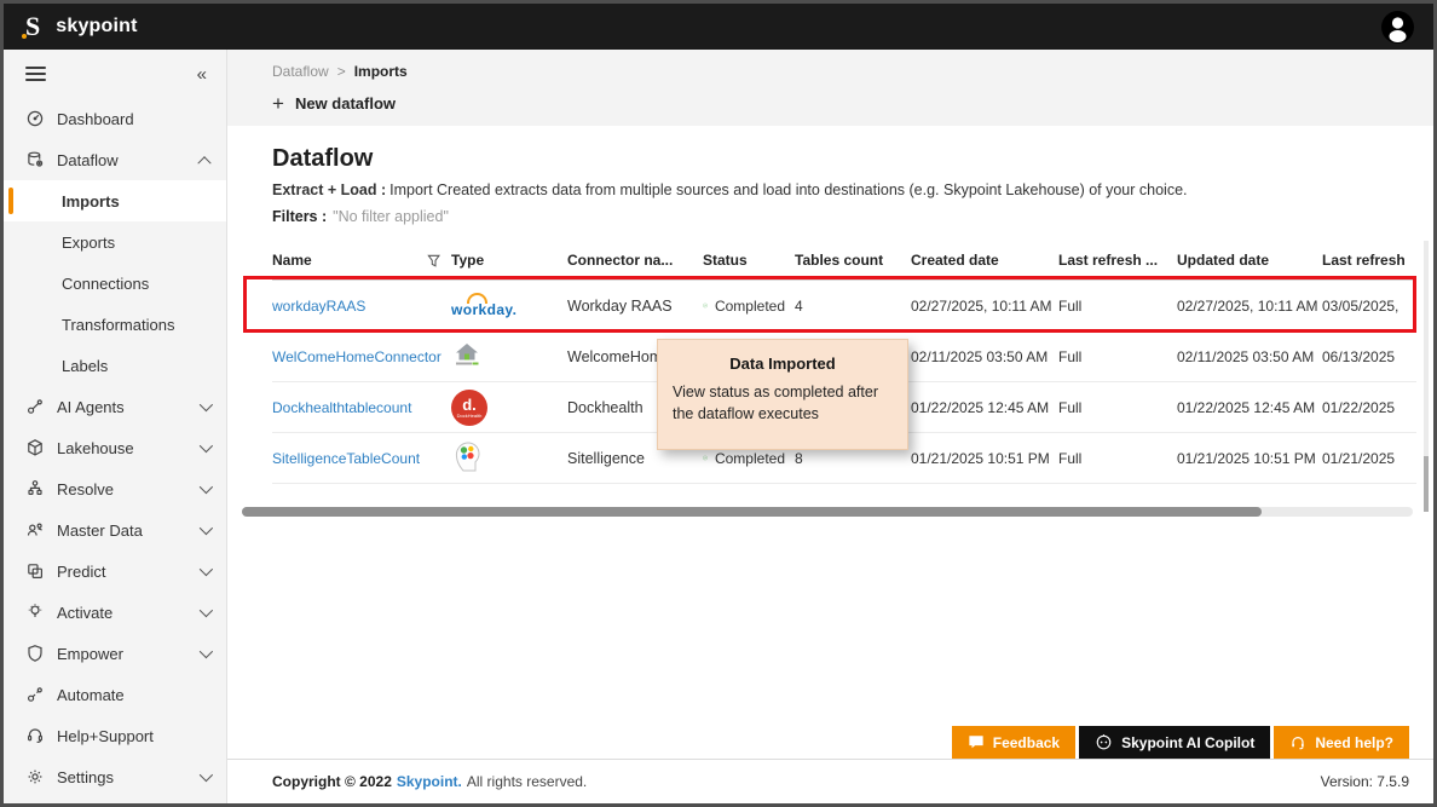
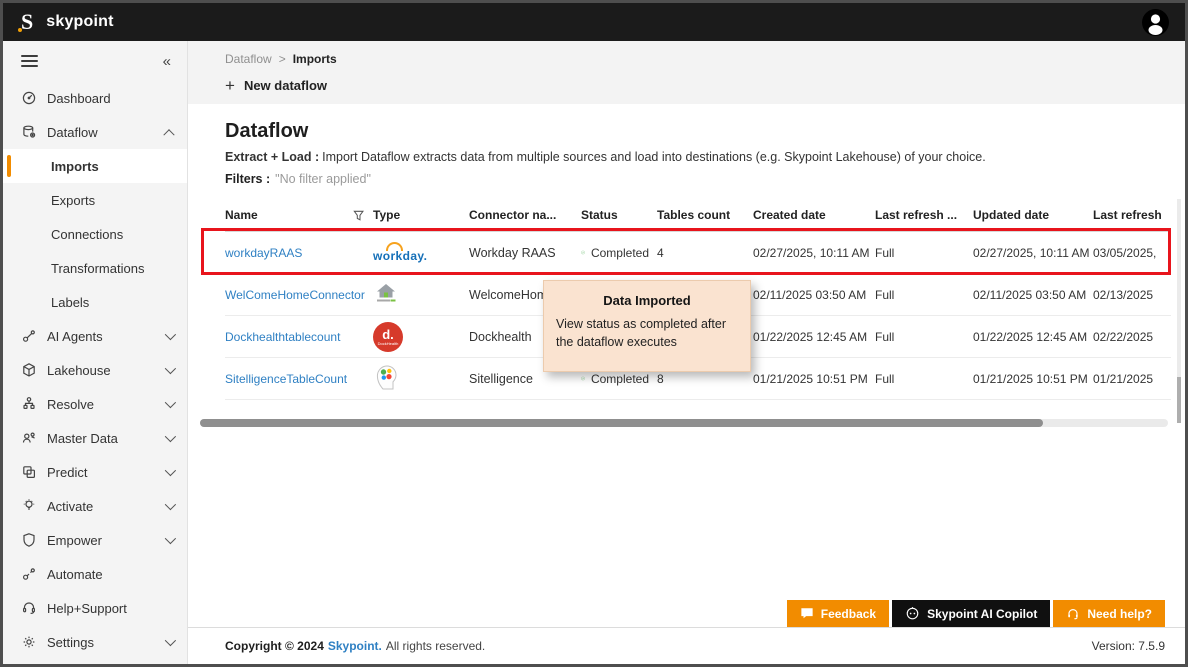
  S
  skypoint
  «
  Dashboard
  Dataflow
  Imports
  Exports
  Connections
  Transformations
  Labels
  AI Agents
  Lakehouse
  Resolve
  Master Data
  Predict
  Activate
  Empower
  Automate
  Help+Support
  Settings
  Dataflow
  >
  Imports
  +
  New dataflow
  Dataflow
- Extract + Load : Import Created extracts data from multiple sources and load into destinations (e.g. Skypoint Lakehouse) of your choice.
+ Extract + Load : Import Dataflow extracts data from multiple sources and load into destinations (e.g. Skypoint Lakehouse) of your choice.
  Filters : "No filter applied"
  Name	Type	Connector na...	Status	Tables count	Created date	Last refresh ...	Updated date	Last refresh
  workdayRAAS	workday.	Workday RAAS	Completed	4	02/27/2025, 10:11 AM	Full	02/27/2025, 10:11 AM	03/05/2025,
- WelComeHomeConnector		WelcomeHo			02/11/2025 03:50 AM	Full	02/11/2025 03:50 AM	06/13/2025
+ WelComeHomeConnector		WelcomeHo			02/11/2025 03:50 AM	Full	02/11/2025 03:50 AM	02/13/2025
- Dockhealthtablecount	d.	Dockhealth			01/22/2025 12:45 AM	Full	01/22/2025 12:45 AM	01/22/2025
+ Dockhealthtablecount	d.	Dockhealth			01/22/2025 12:45 AM	Full	01/22/2025 12:45 AM	02/22/2025
  SitelligenceTableCount		Sitelligence	Completed	8	01/21/2025 10:51 PM	Full	01/21/2025 10:51 PM	01/21/2025
  Data Imported
  View status as completed after the dataflow executes
  Feedback
  Skypoint AI Copilot
  Need help?
- Copyright © 2022 Skypoint. All rights reserved.
+ Copyright © 2024 Skypoint. All rights reserved.
  Version: 7.5.9
